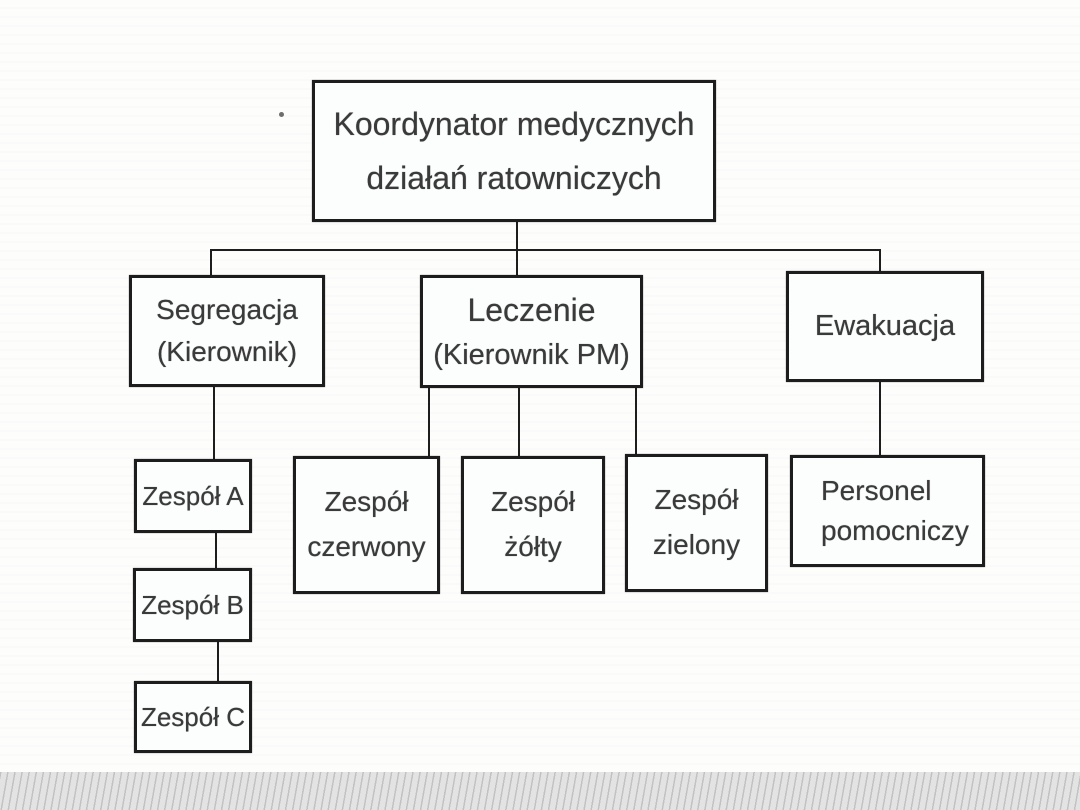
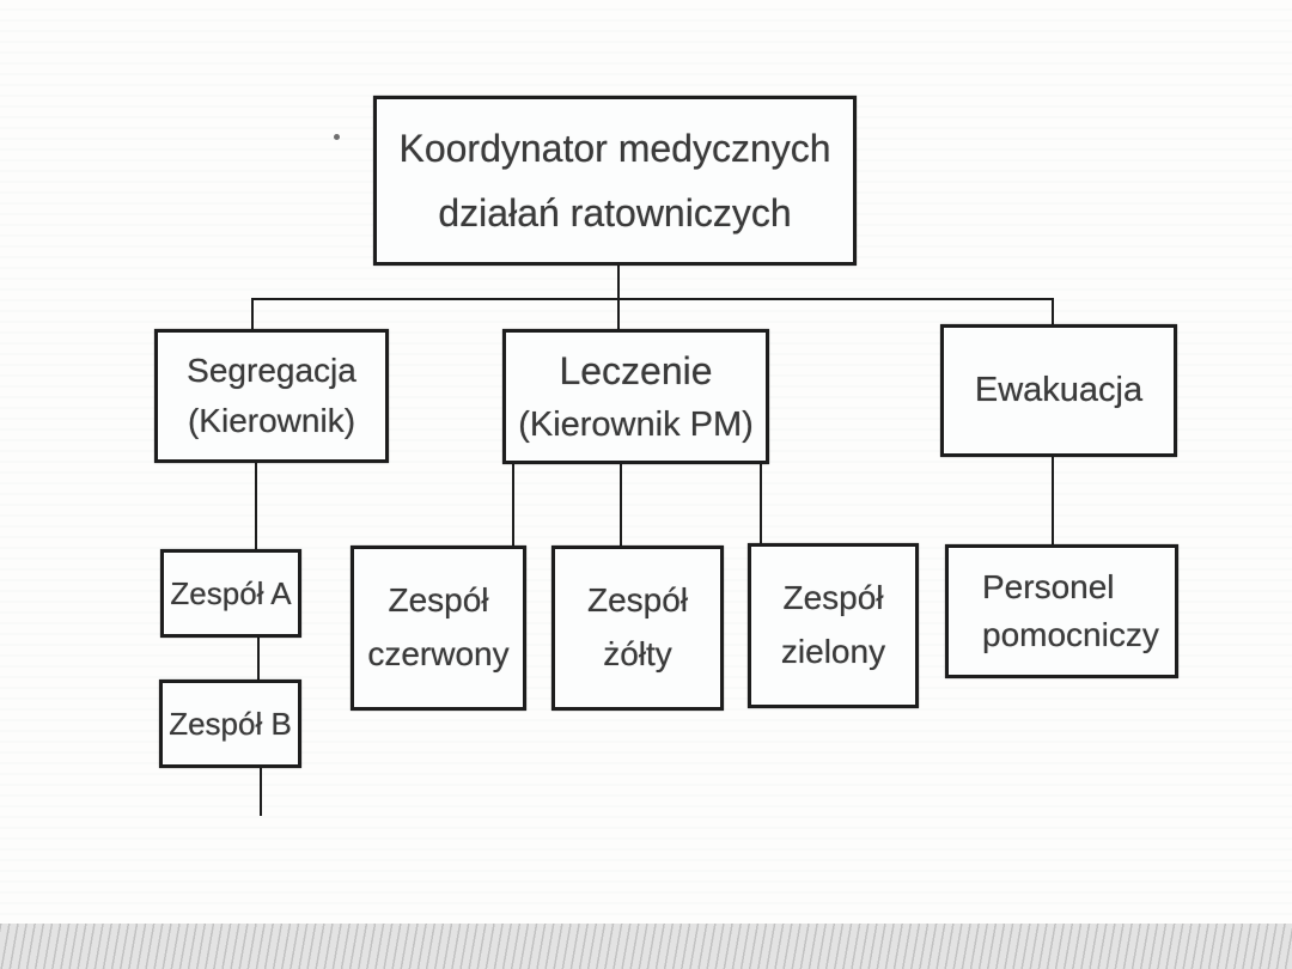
  Koordynator medycznych
  działań ratowniczych
  Segregacja
  (Kierownik)
  Leczenie
  (Kierownik PM)
  Ewakuacja
  Zespół A
  Zespół B
- Zespół C
  Zespół
  czerwony
  Zespół
  żółty
  Zespół
  zielony
  Personel
  pomocniczy
